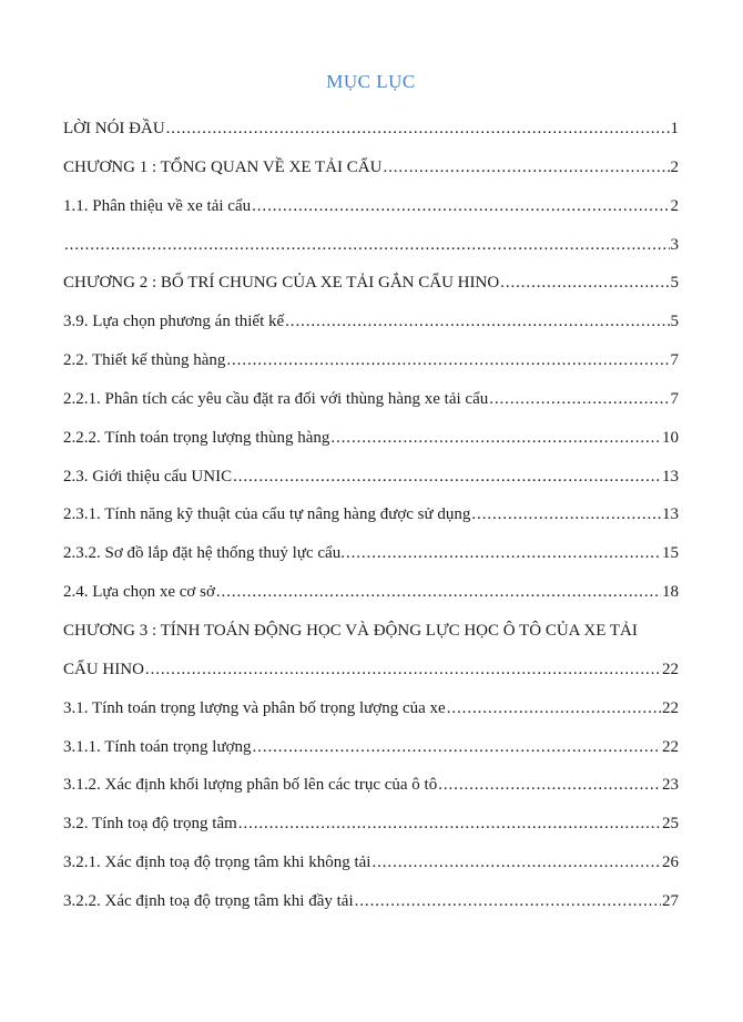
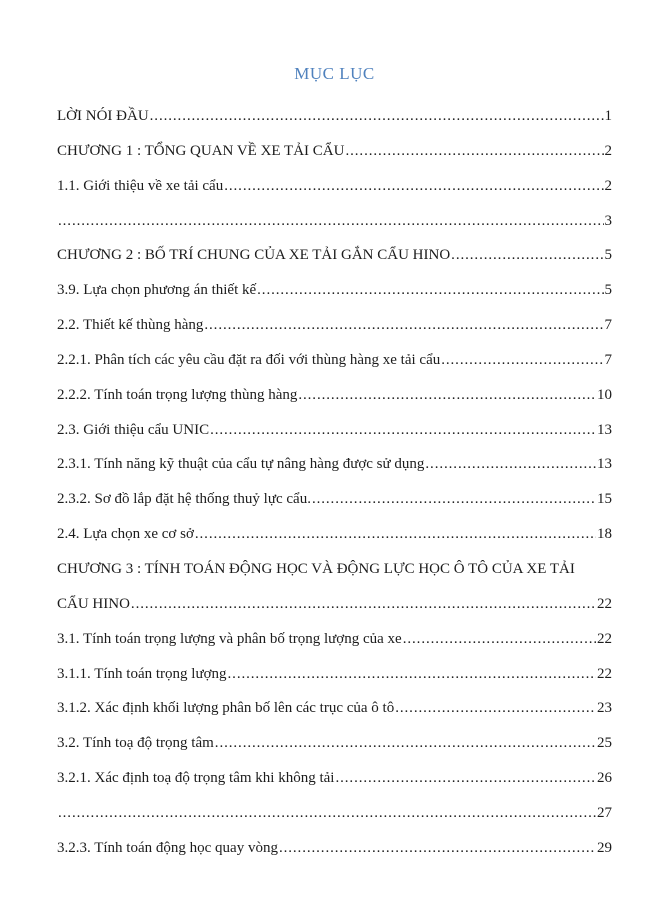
  MỤC LỤC
  LỜI NÓI ĐẦU
  1
  CHƯƠNG 1 : TỔNG QUAN VỀ XE TẢI CẨU
  2
- 1.1. Phân thiệu về xe tải cẩu
+ 1.1. Giới thiệu về xe tải cẩu
  2
  3
  CHƯƠNG 2 : BỐ TRÍ CHUNG CỦA XE TẢI GẮN CẨU HINO
  5
  3.9. Lựa chọn phương án thiết kế
  5
  2.2. Thiết kế thùng hàng
  7
  2.2.1. Phân tích các yêu cầu đặt ra đối với thùng hàng xe tải cẩu
  7
  2.2.2. Tính toán trọng lượng thùng hàng
  10
  2.3. Giới thiệu cẩu UNIC
  13
  2.3.1. Tính năng kỹ thuật của cẩu tự nâng hàng được sử dụng
  13
  2.3.2. Sơ đồ lắp đặt hệ thống thuỷ lực cẩu.
  15
  2.4. Lựa chọn xe cơ sở
  18
  CHƯƠNG 3 : TÍNH TOÁN ĐỘNG HỌC VÀ ĐỘNG LỰC HỌC Ô TÔ CỦA XE TẢI
  CẨU HINO
  22
  3.1. Tính toán trọng lượng và phân bố trọng lượng của xe
  22
  3.1.1. Tính toán trọng lượng
  22
  3.1.2. Xác định khối lượng phân bố lên các trục của ô tô
  23
  3.2. Tính toạ độ trọng tâm
  25
  3.2.1. Xác định toạ độ trọng tâm khi không tải
  26
- 3.2.2. Xác định toạ độ trọng tâm khi đầy tải
  27
+ 3.2.3. Tính toán động học quay vòng
+ 29
